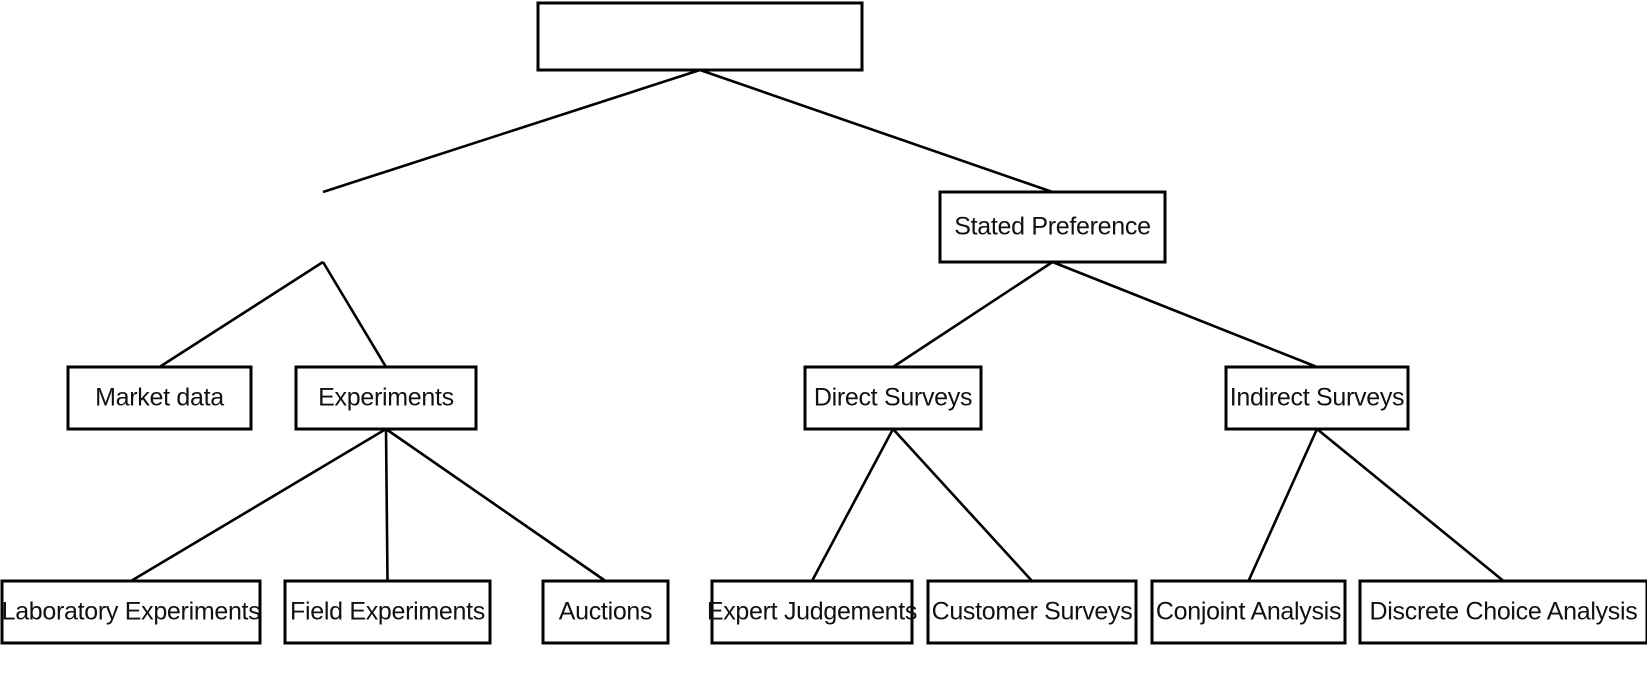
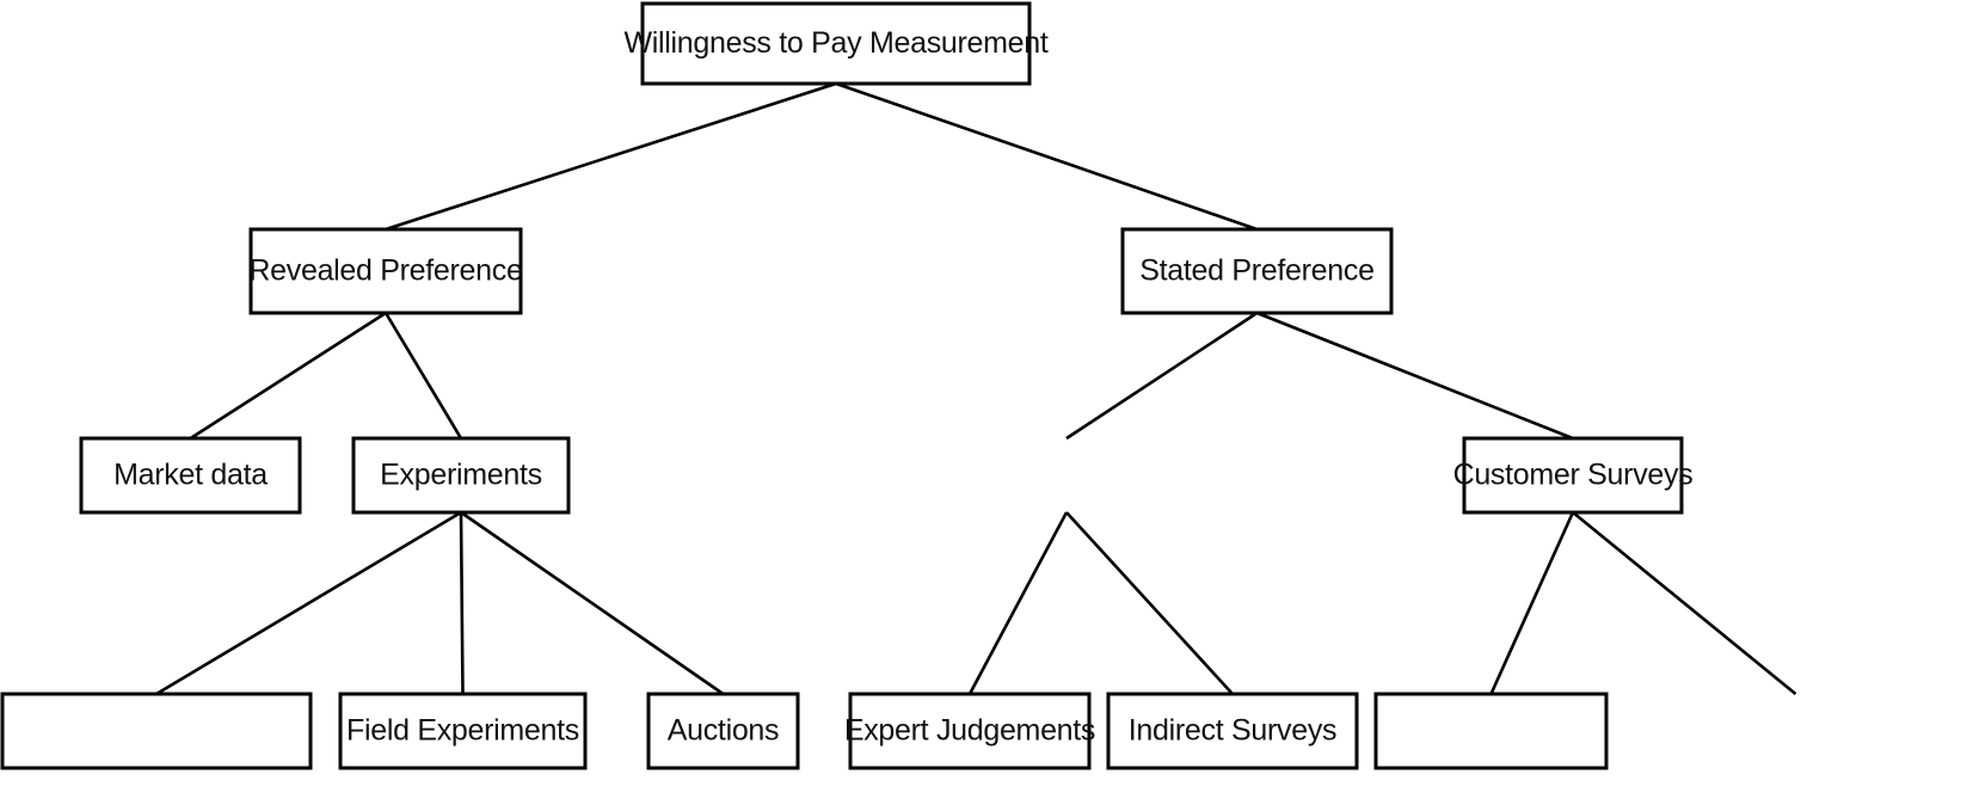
+ Willingness to Pay Measurement
+ Revealed Preference
  Stated Preference
  Market data
  Experiments
- Direct Surveys
- Indirect Surveys
+ Customer Surveys
- Laboratory Experiments
  Field Experiments
  Auctions
  Expert Judgements
- Customer Surveys
+ Indirect Surveys
- Conjoint Analysis
- Discrete Choice Analysis
